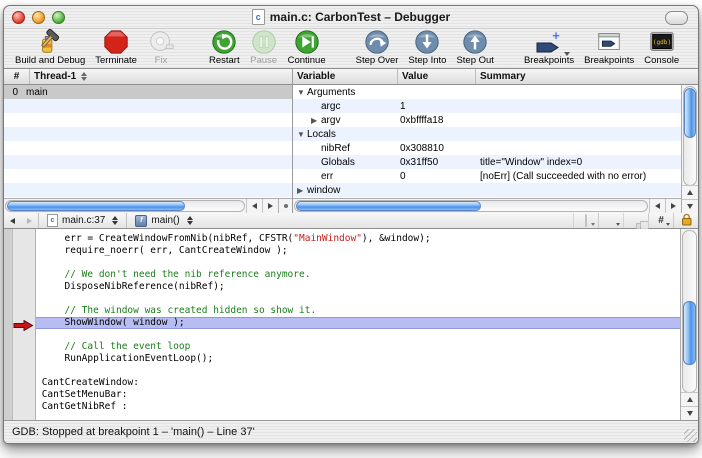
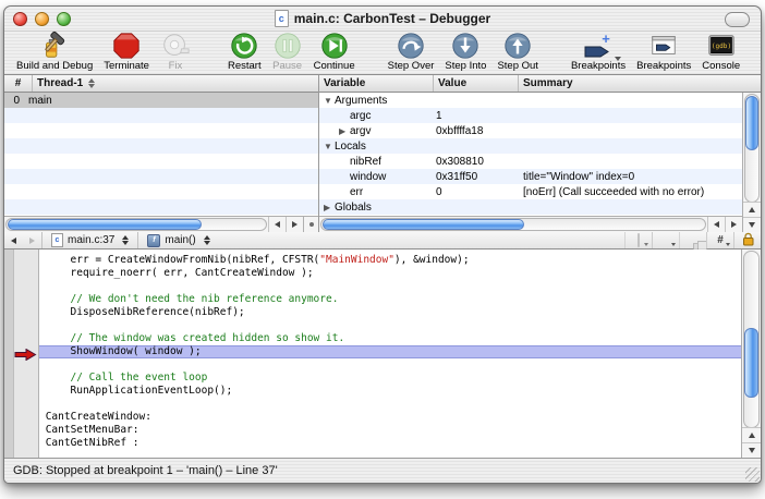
  c
  main.c: CarbonTest – Debugger
  Build and Debug
  Terminate
  Fix
  Restart
  Pause
  Continue
  Step Over
  Step Into
  Step Out
  +
  Breakpoints
  Breakpoints
  Console
  #
  Thread-1
  0
  main
  Variable
  Value
  Summary
  ▼
  Arguments
  argc
  1
  ▶
  argv
  0xbffffa18
  ▼
  Locals
  nibRef
  0x308810
- Globals
+ window
  0x31ff50
  title="Window" index=0
  err
  0
  [noErr] (Call succeeded with no error)
  ▶
- window
+ Globals
  main.c:37
  main()
  #
  err = CreateWindowFromNib(nibRef, CFSTR("MainWindow"), &window);
  require_noerr( err, CantCreateWindow );
  // We don't need the nib reference anymore.
  DisposeNibReference(nibRef);
  // The window was created hidden so show it.
  ShowWindow( window );
  // Call the event loop
  RunApplicationEventLoop();
  CantCreateWindow:
  CantSetMenuBar:
  CantGetNibRef :
  GDB: Stopped at breakpoint 1 – 'main() – Line 37'
